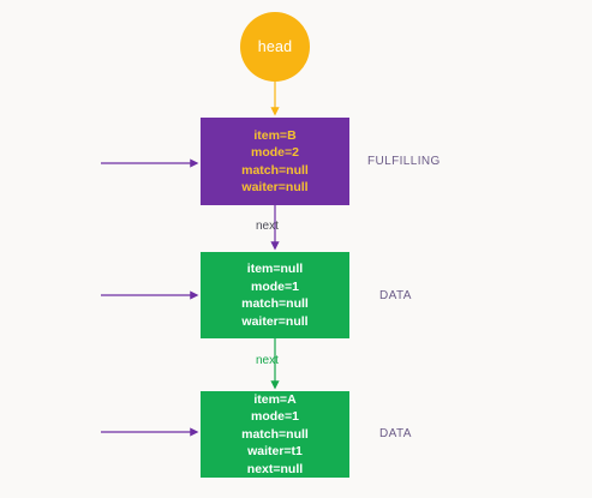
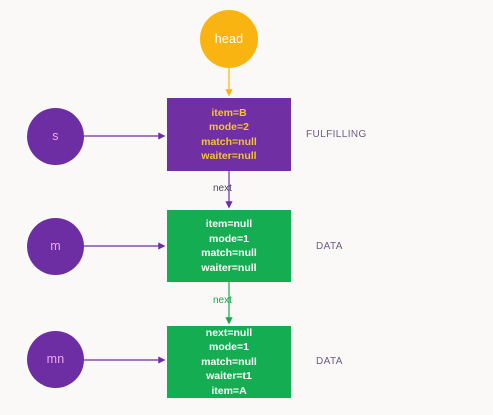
  head
+ s
+ m
+ mn
  item=B
  mode=2
  match=null
  waiter=null
  FULFILLING
  item=null
  mode=1
  match=null
  waiter=null
  DATA
- item=A
+ next=null
  mode=1
  match=null
  waiter=t1
- next=null
+ item=A
  DATA
  next
  next
